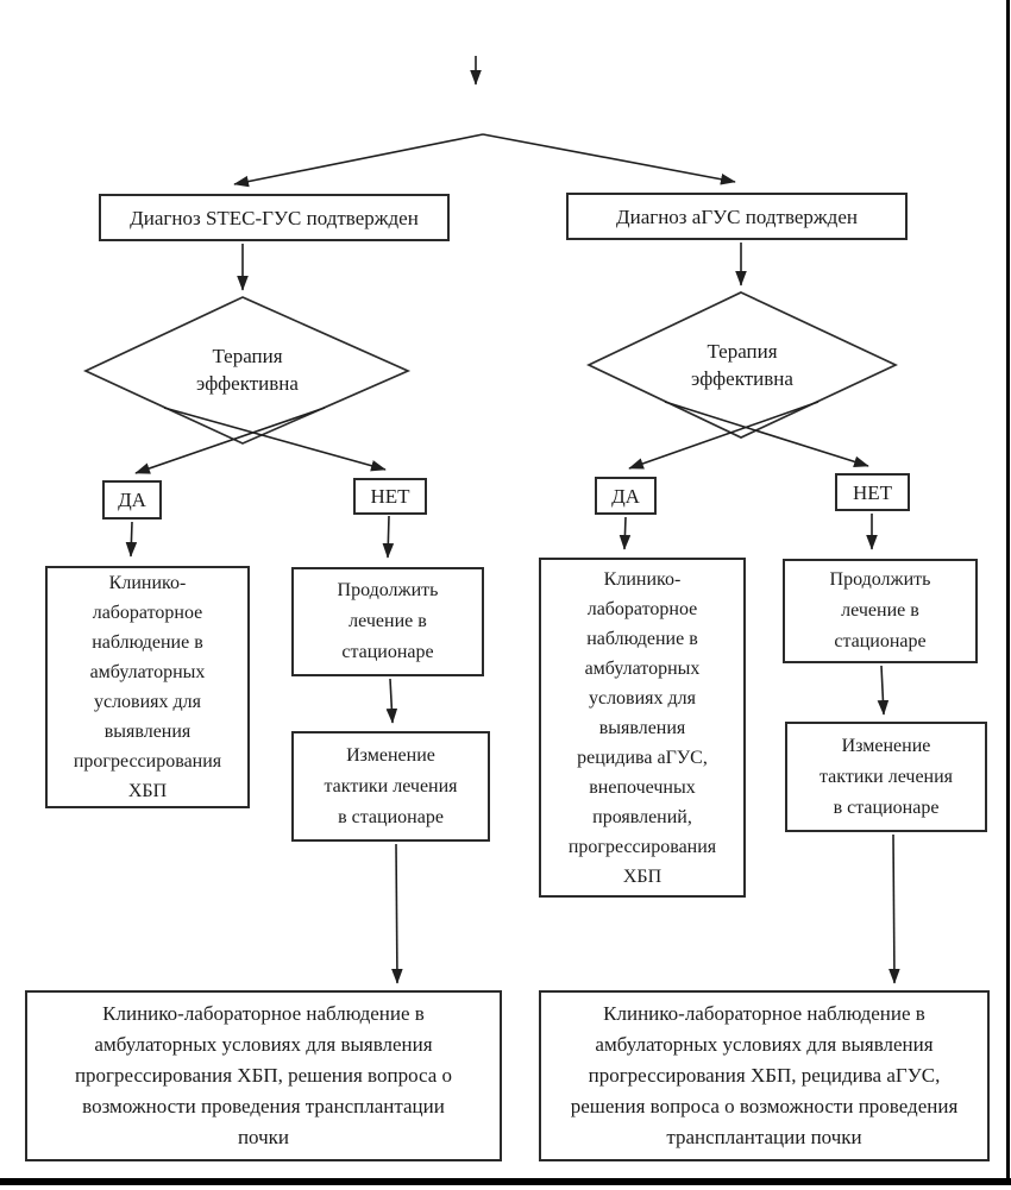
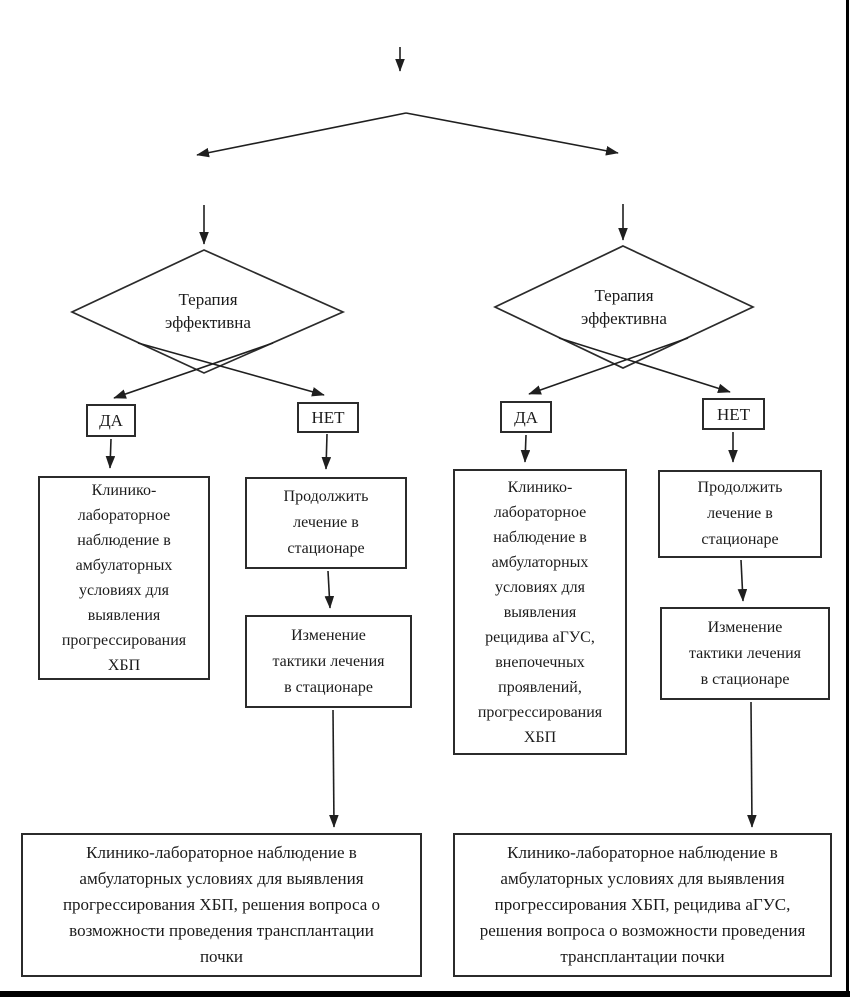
- Диагноз STEC-ГУС подтвержден
- Диагноз аГУС подтвержден
  Терапия
  эффективна
  Терапия
  эффективна
  ДА
  НЕТ
  ДА
  НЕТ
  Клинико-
  лабораторное
  наблюдение в
  амбулаторных
  условиях для
  выявления
  прогрессирования
  ХБП
  Продолжить
  лечение в
  стационаре
  Изменение
  тактики лечения
  в стационаре
  Клинико-
  лабораторное
  наблюдение в
  амбулаторных
  условиях для
  выявления
  рецидива аГУС,
  внепочечных
  проявлений,
  прогрессирования
  ХБП
  Продолжить
  лечение в
  стационаре
  Изменение
  тактики лечения
  в стационаре
  Клинико-лабораторное наблюдение в
  амбулаторных условиях для выявления
  прогрессирования ХБП, решения вопроса о
  возможности проведения трансплантации
  почки
  Клинико-лабораторное наблюдение в
  амбулаторных условиях для выявления
  прогрессирования ХБП, рецидива аГУС,
  решения вопроса о возможности проведения
  трансплантации почки
